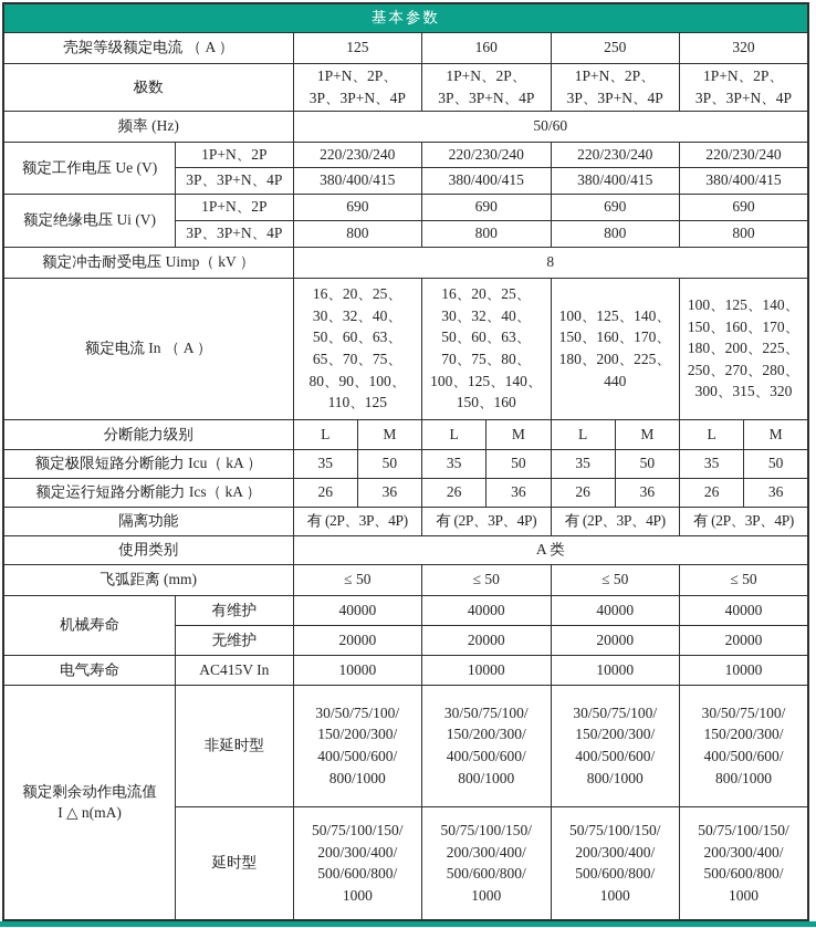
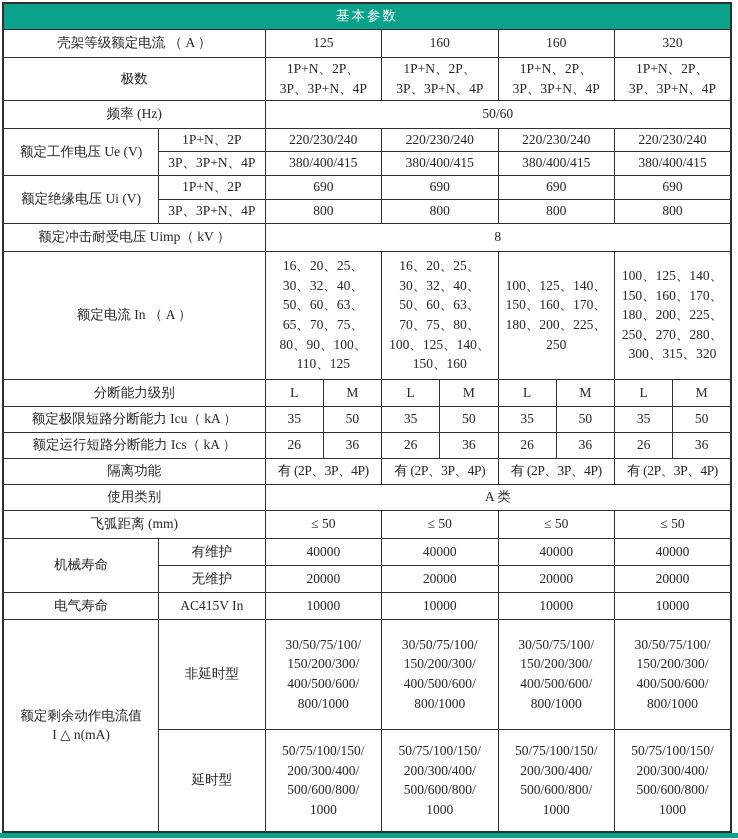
  基本参数
- 壳架等级额定电流 （ A ）	125	160	250	320
+ 壳架等级额定电流 （ A ）	125	160	160	320
  极数	1P+N、2P、 3P、3P+N、4P	1P+N、2P、 3P、3P+N、4P	1P+N、2P、 3P、3P+N、4P	1P+N、2P、 3P、3P+N、4P
  频率 (Hz)	50/60
  额定工作电压 Ue (V)	1P+N、2P	220/230/240	220/230/240	220/230/240	220/230/240
  3P、3P+N、4P	380/400/415	380/400/415	380/400/415	380/400/415
  额定绝缘电压 Ui (V)	1P+N、2P	690	690	690	690
  3P、3P+N、4P	800	800	800	800
  额定冲击耐受电压 Uimp（ kV ）	8
- 额定电流 In （ A ）	16、20、25、 30、32、40、 50、60、63、 65、70、75、 80、90、100、 110、125	16、20、25、 30、32、40、 50、60、63、 70、75、80、 100、125、140、 150、160	100、125、140、 150、160、170、 180、200、225、 440	100、125、140、 150、160、170、 180、200、225、 250、270、280、 300、315、320
+ 额定电流 In （ A ）	16、20、25、 30、32、40、 50、60、63、 65、70、75、 80、90、100、 110、125	16、20、25、 30、32、40、 50、60、63、 70、75、80、 100、125、140、 150、160	100、125、140、 150、160、170、 180、200、225、 250	100、125、140、 150、160、170、 180、200、225、 250、270、280、 300、315、320
  分断能力级别	L	M	L	M	L	M	L	M
  额定极限短路分断能力 Icu（ kA ）	35	50	35	50	35	50	35	50
  额定运行短路分断能力 Ics（ kA ）	26	36	26	36	26	36	26	36
  隔离功能	有 (2P、3P、4P)	有 (2P、3P、4P)	有 (2P、3P、4P)	有 (2P、3P、4P)
  使用类别	A 类
  飞弧距离 (mm)	≤ 50	≤ 50	≤ 50	≤ 50
  机械寿命	有维护	40000	40000	40000	40000
  无维护	20000	20000	20000	20000
  电气寿命	AC415V In	10000	10000	10000	10000
  额定剩余动作电流值 I △ n(mA)	非延时型	30/50/75/100/ 150/200/300/ 400/500/600/ 800/1000	30/50/75/100/ 150/200/300/ 400/500/600/ 800/1000	30/50/75/100/ 150/200/300/ 400/500/600/ 800/1000	30/50/75/100/ 150/200/300/ 400/500/600/ 800/1000
  延时型	50/75/100/150/ 200/300/400/ 500/600/800/ 1000	50/75/100/150/ 200/300/400/ 500/600/800/ 1000	50/75/100/150/ 200/300/400/ 500/600/800/ 1000	50/75/100/150/ 200/300/400/ 500/600/800/ 1000
